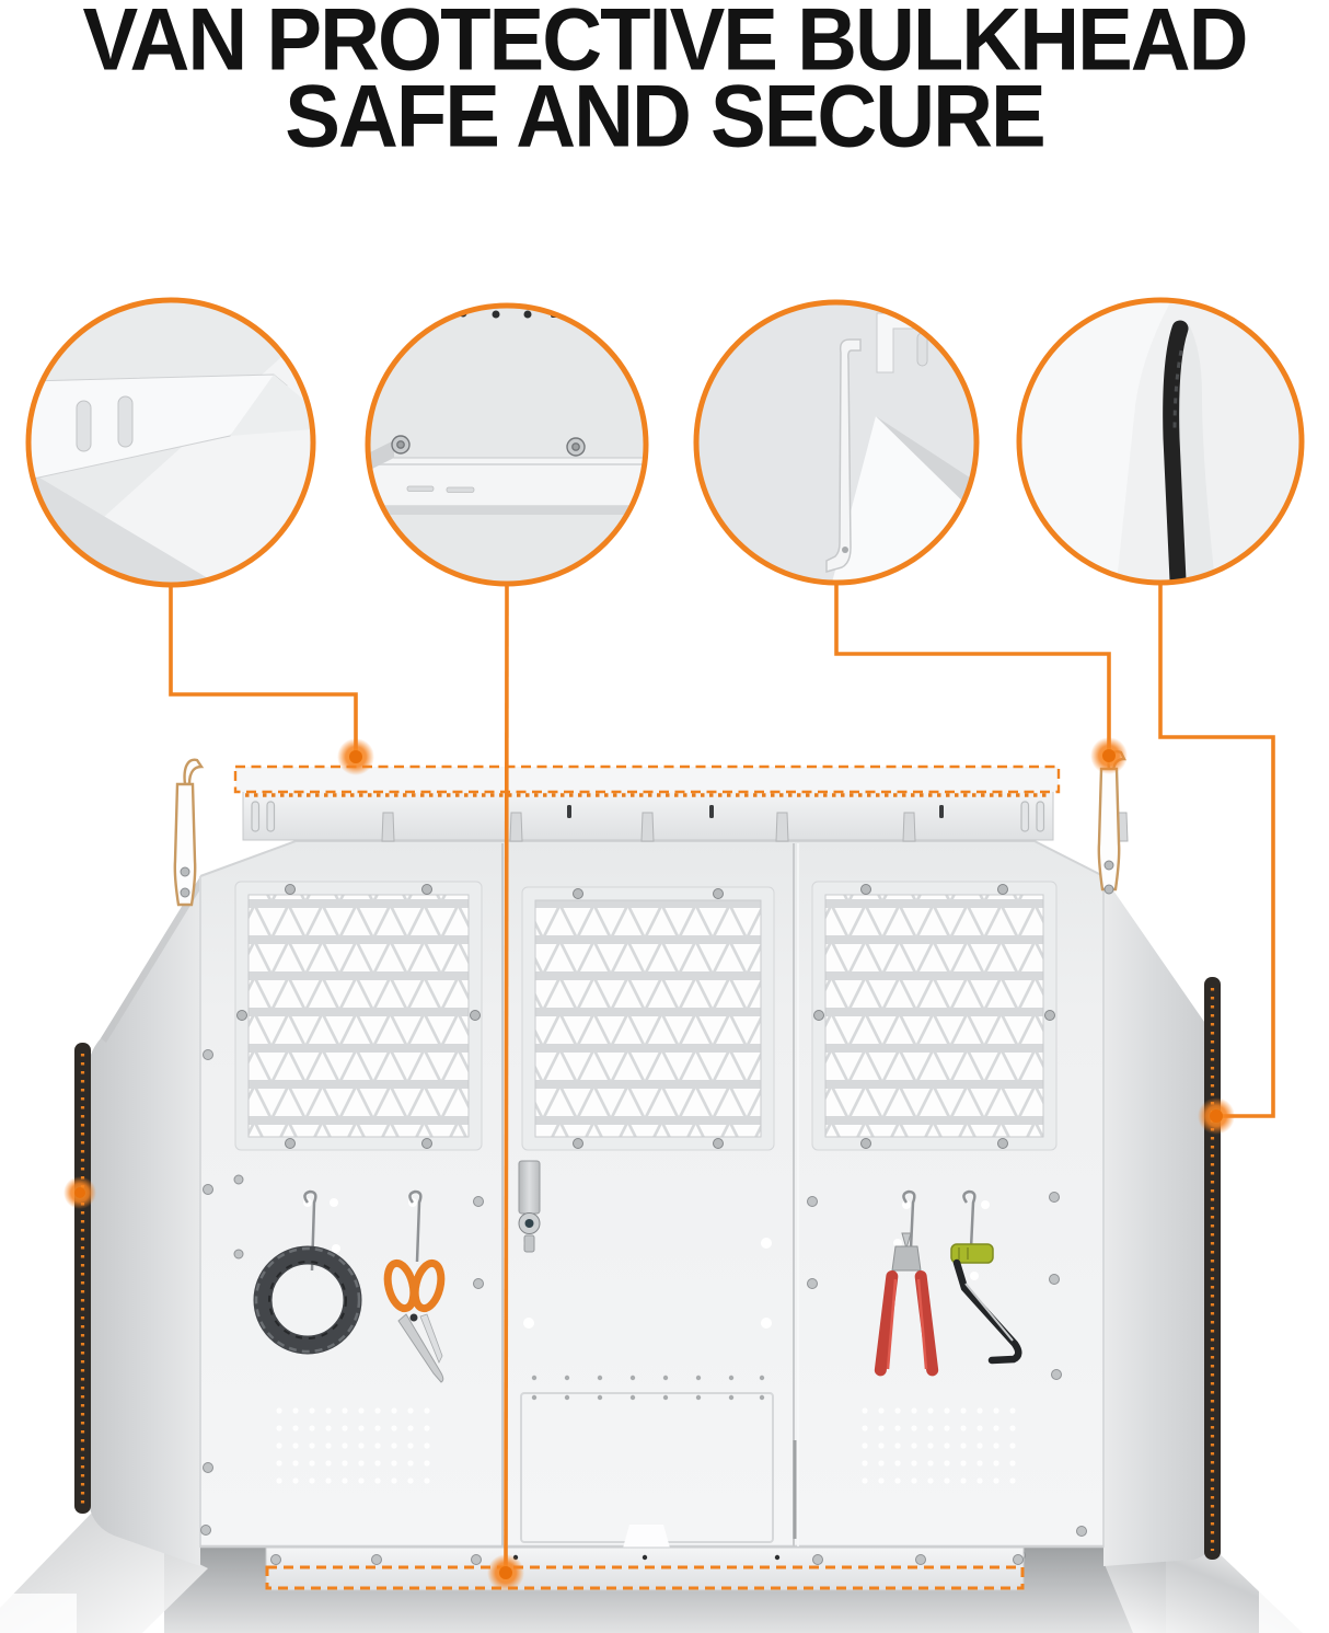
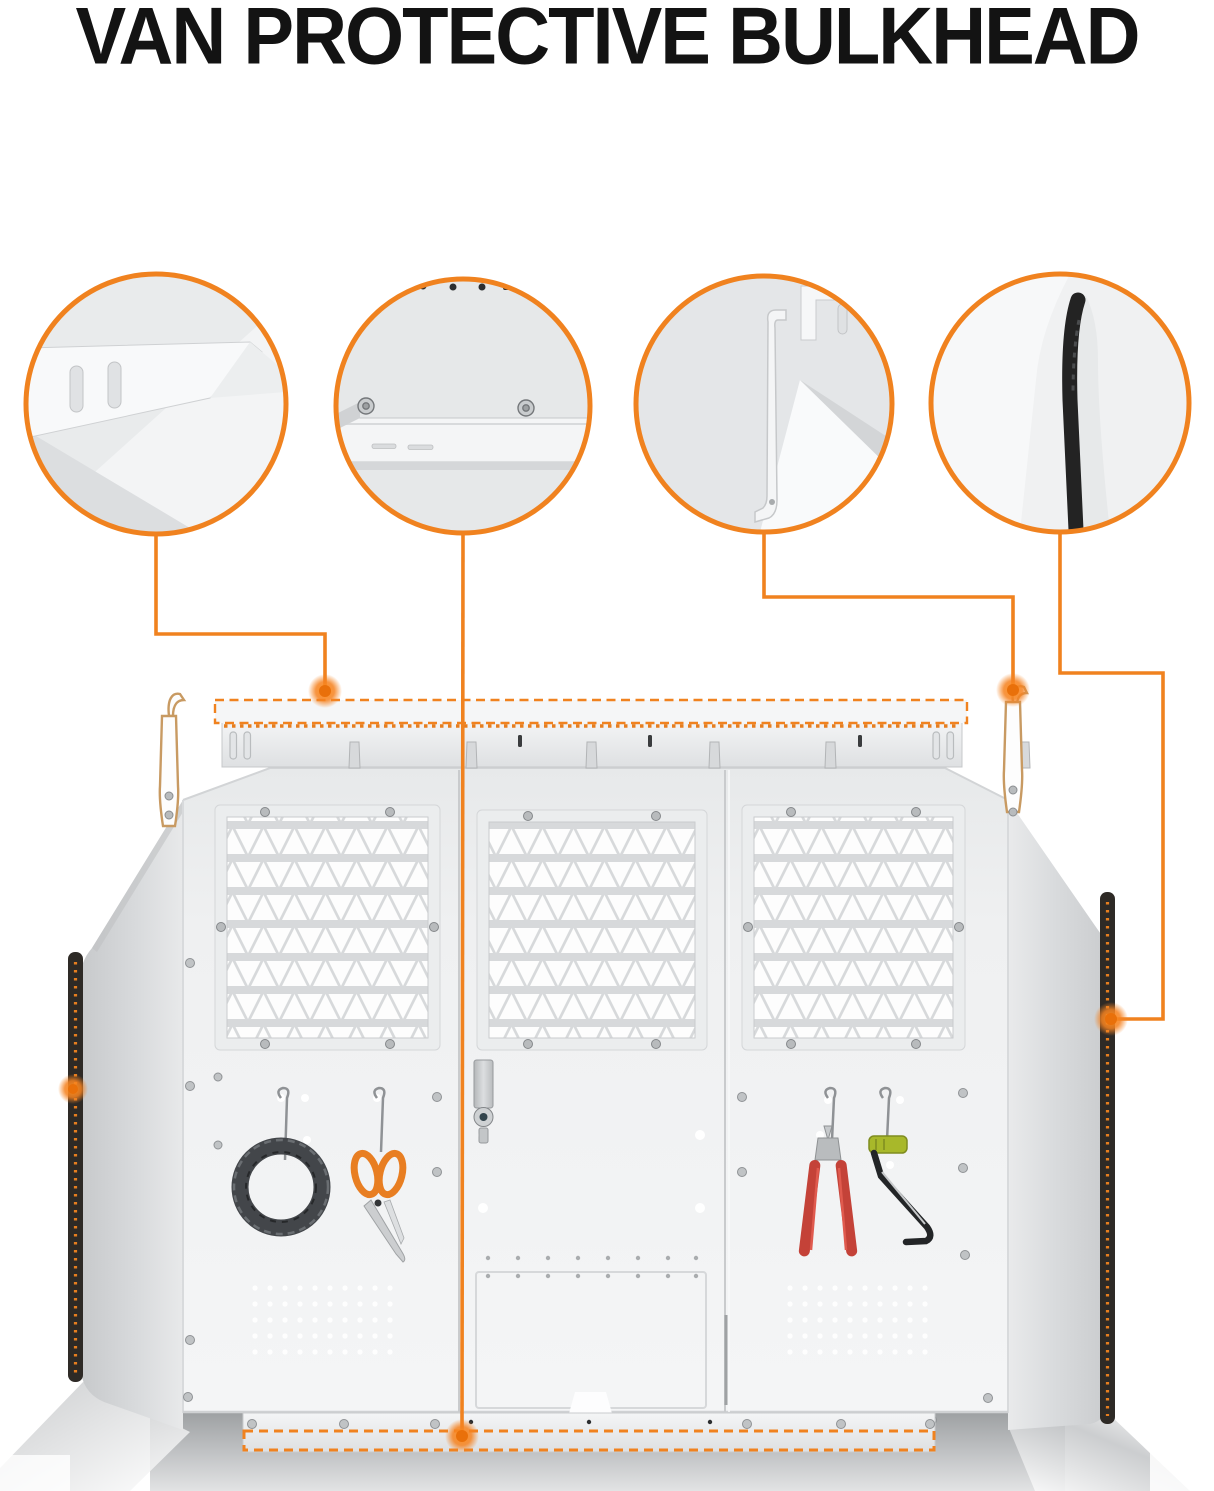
  VAN PROTECTIVE BULKHEAD
- SAFE AND SECURE
